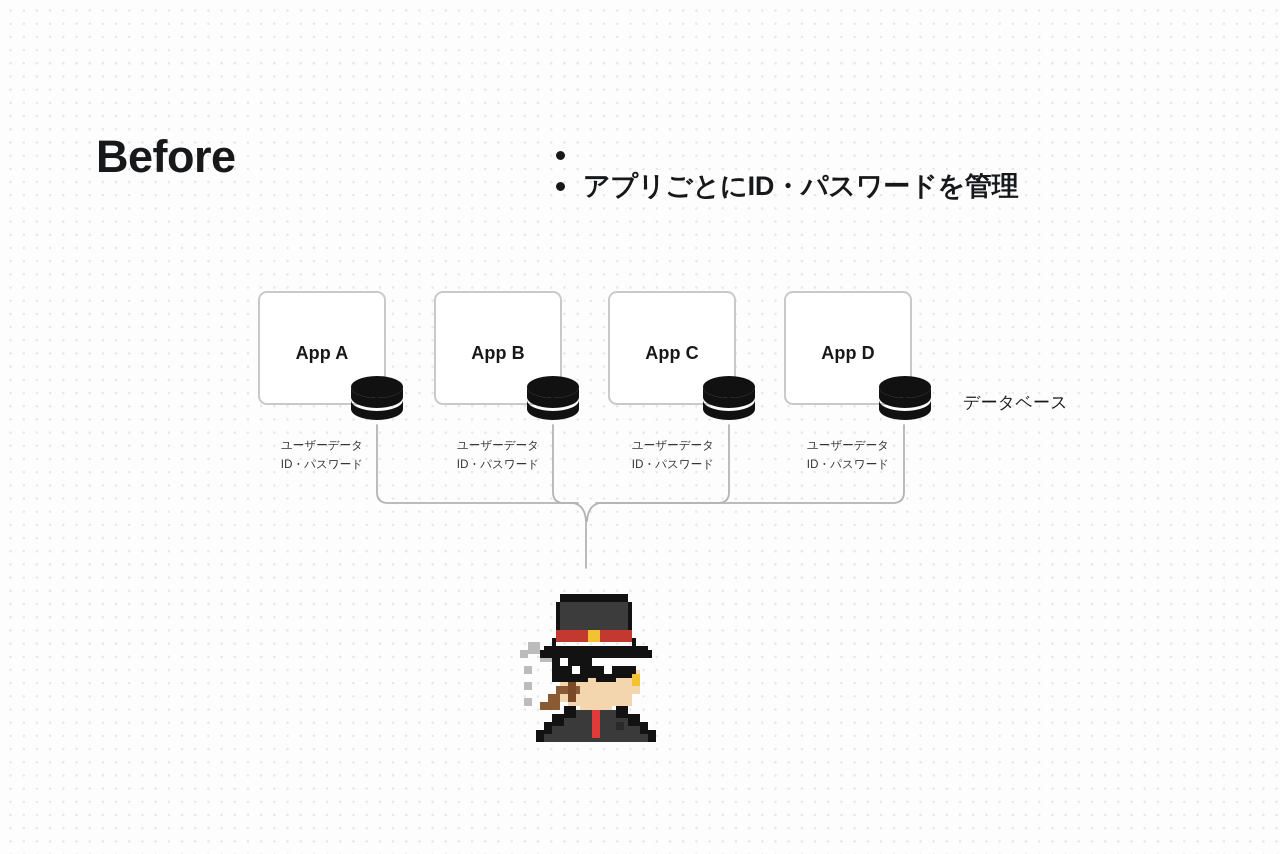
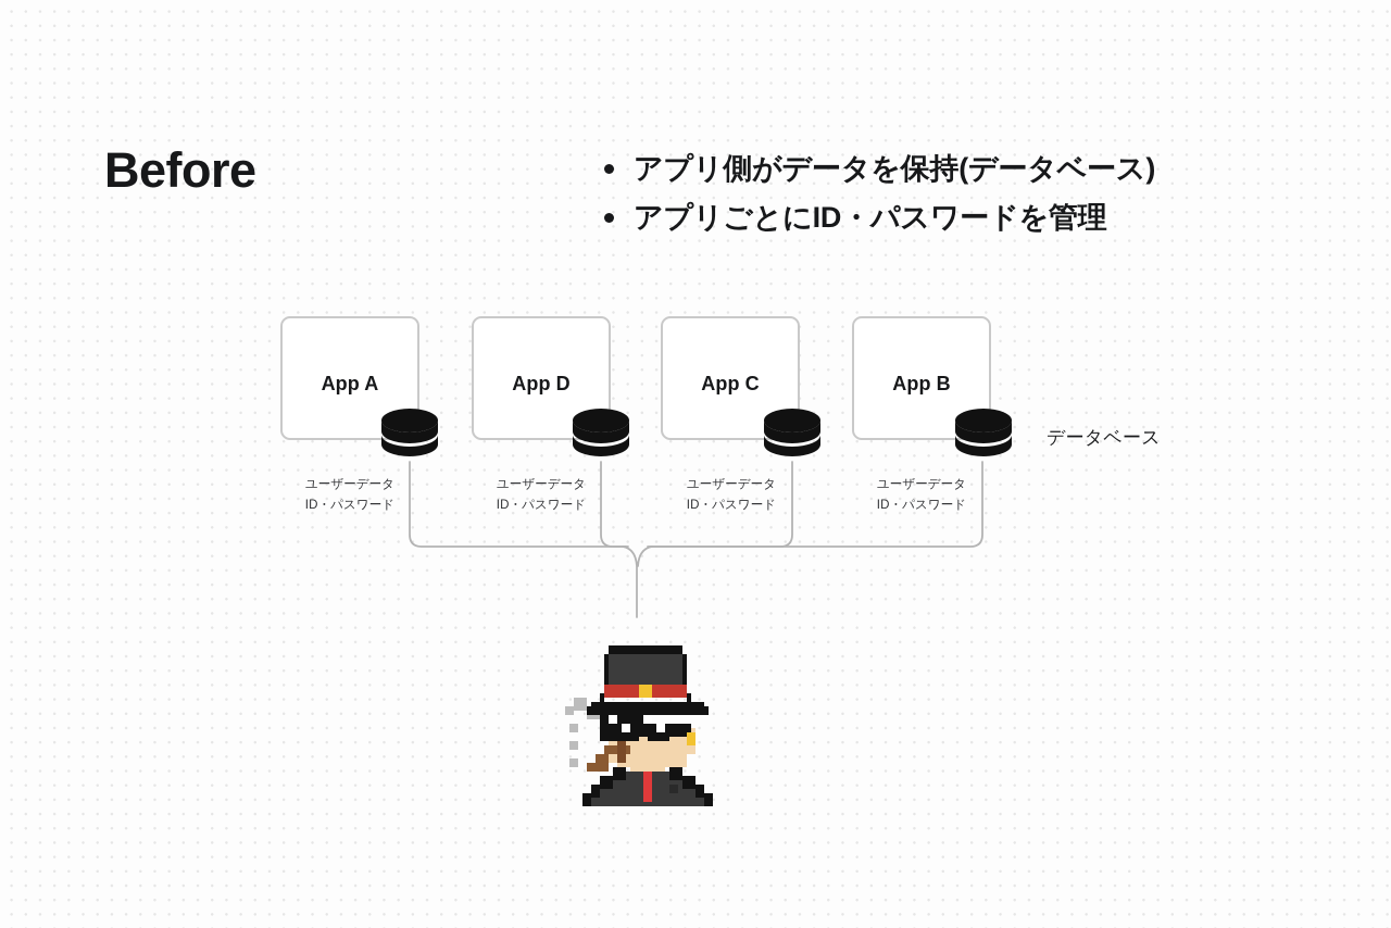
  Before
+ アプリ側がデータを保持(データベース)
  アプリごとにID・パスワードを管理
  App A
  ユーザーデータ
  ID・パスワード
- App B
+ App D
  ユーザーデータ
  ID・パスワード
  App C
  ユーザーデータ
  ID・パスワード
- App D
+ App B
  ユーザーデータ
  ID・パスワード
  データベース
